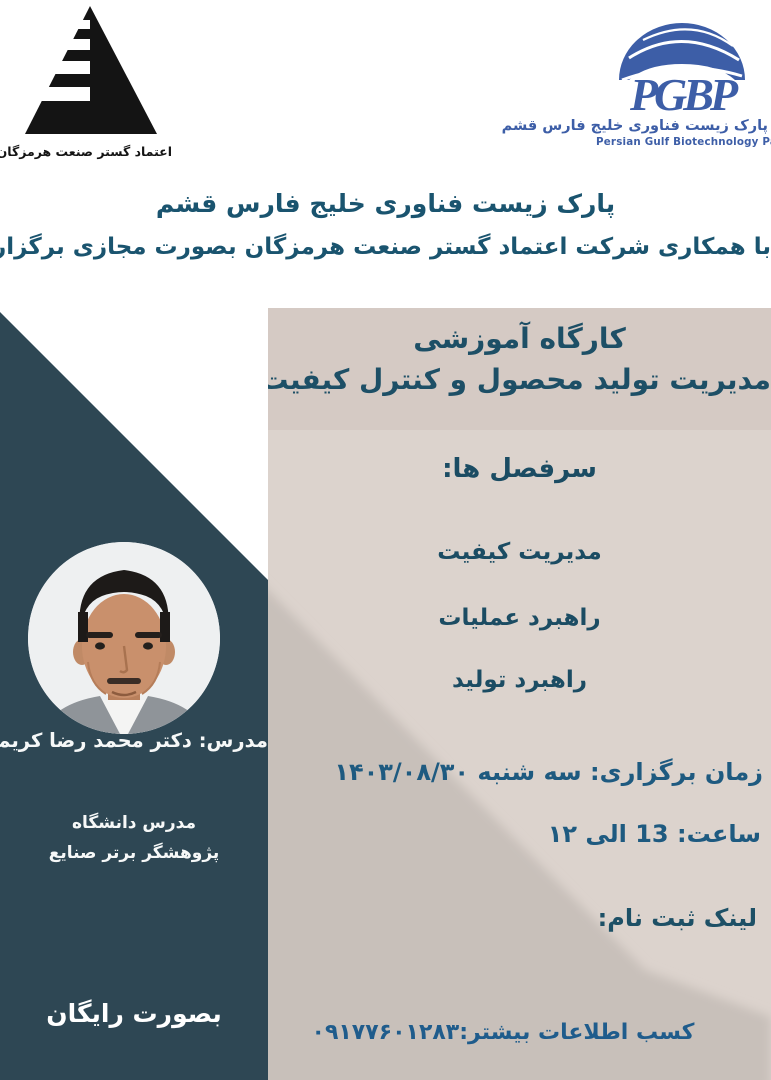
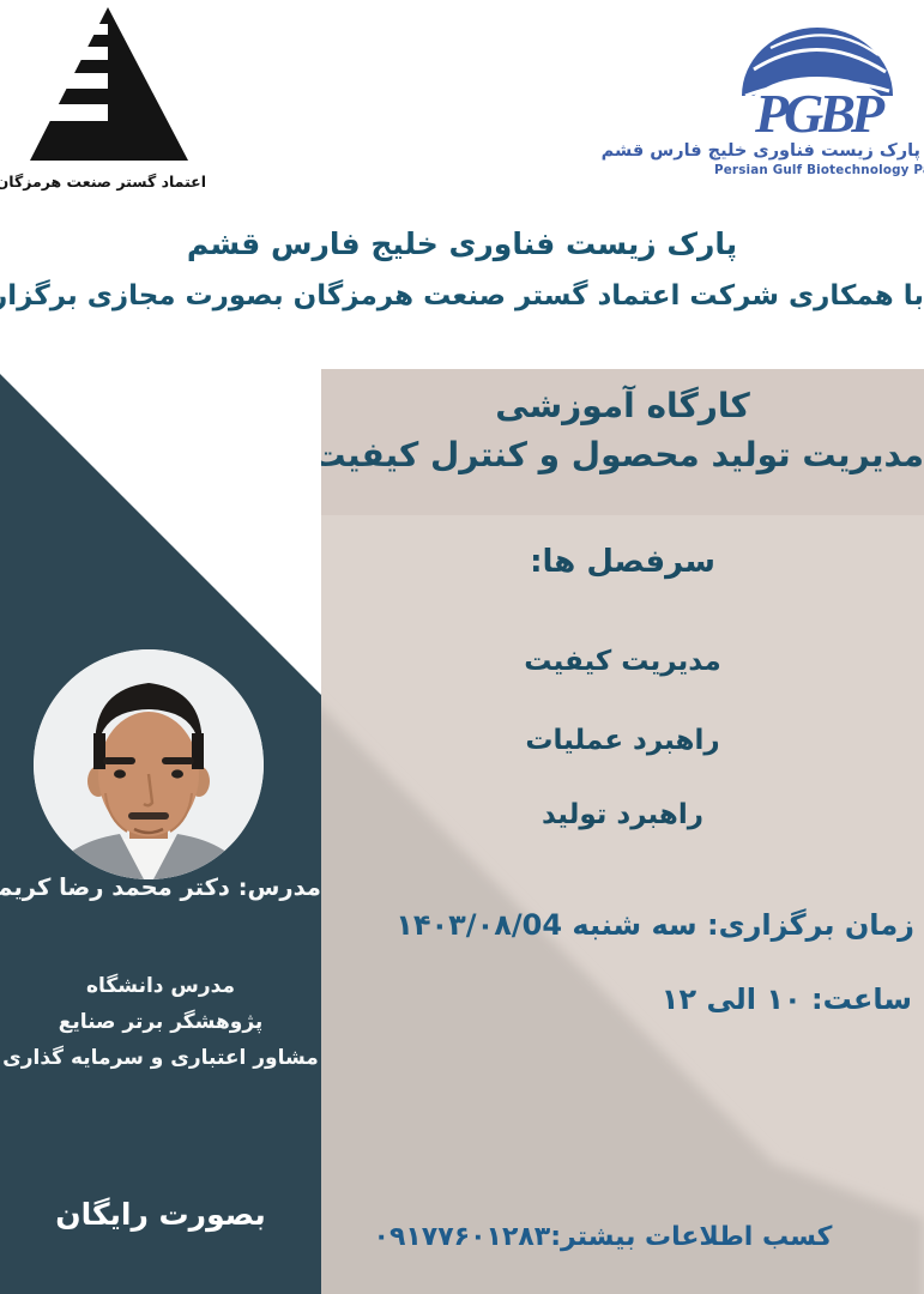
  اعتماد گستر صنعت هرمزگان
  PGBP
  پارک زیست فناوری خلیج فارس قشم
  Persian Gulf Biotechnology P
  پارک زیست فناوری خلیج فارس قشم
  با همکاری شرکت اعتماد گستر صنعت هرمزگان بصورت مجازی برگزا
  کارگاه آموزشی
  مدیریت تولید محصول و کنترل کیفیت
  سرفصل ها:
  مدیریت کیفیت
  راهبرد عملیات
  راهبرد تولید
- زمان برگزاری: سه شنبه ۱۴۰۳/۰۸/۳۰
+ زمان برگزاری: سه شنبه ۱۴۰۳/۰۸/04
- ساعت: 13 الی ۱۲
+ ساعت: ۱۰ الی ۱۲
- لینک ثبت نام:
  کسب اطلاعات بیشتر:۰۹۱۷۷۶۰۱۲۸۳
  مدرس: دکتر محمد رضا کریم
  مدرس دانشگاه
  پژوهشگر برتر صنایع
+ مشاور اعتباری و سرمایه گذاری
  بصورت رایگان
